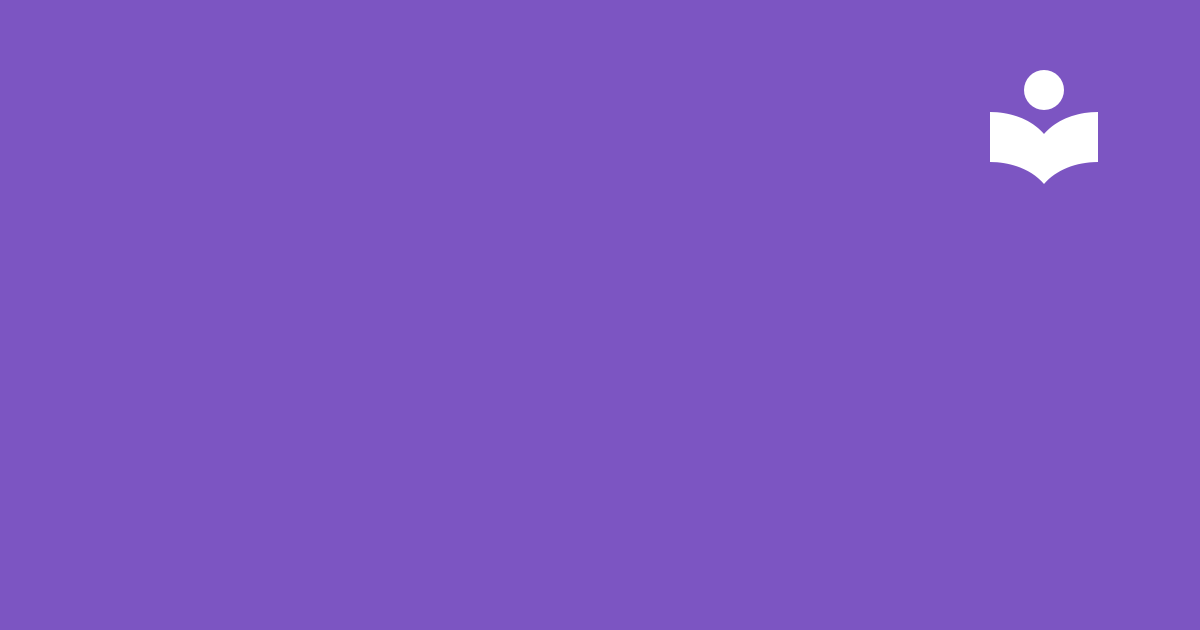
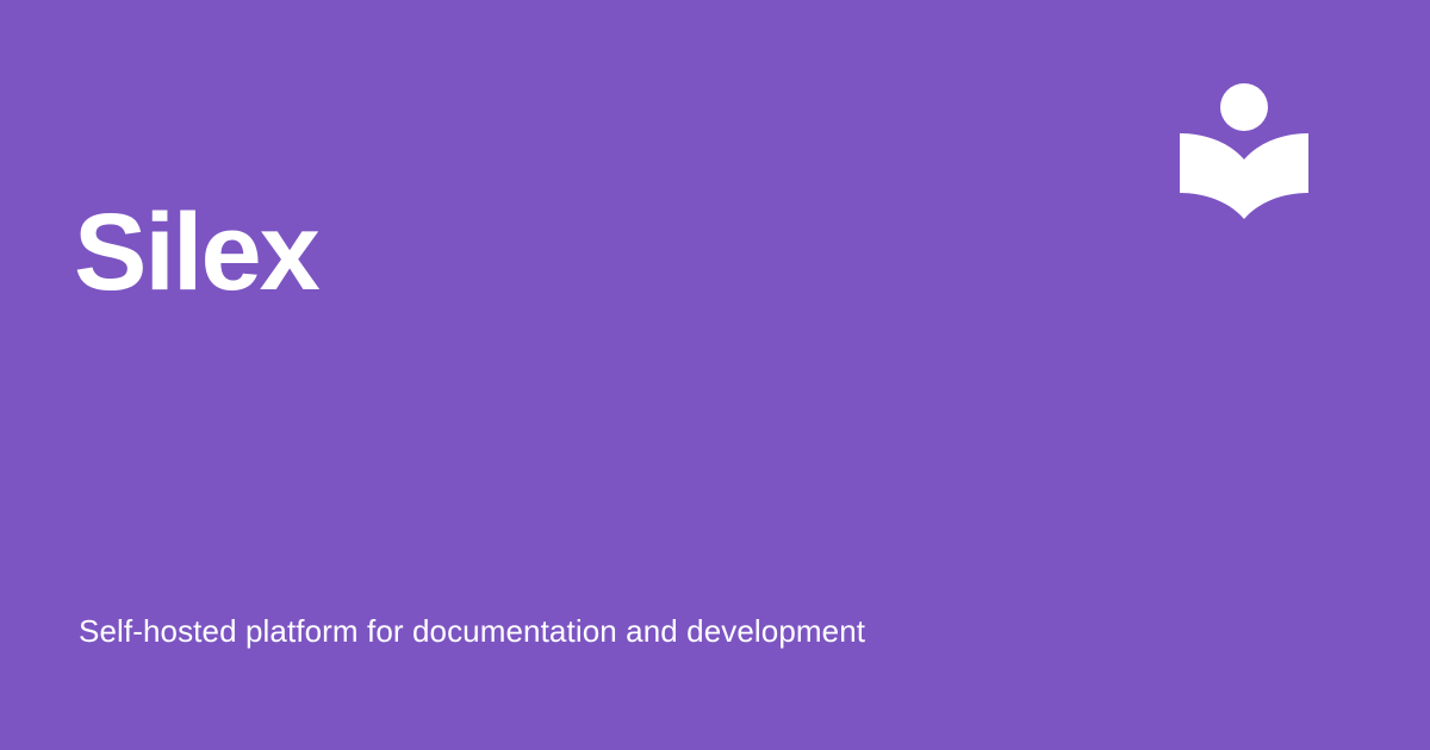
+ Silex
+ Self-hosted platform for documentation and development
